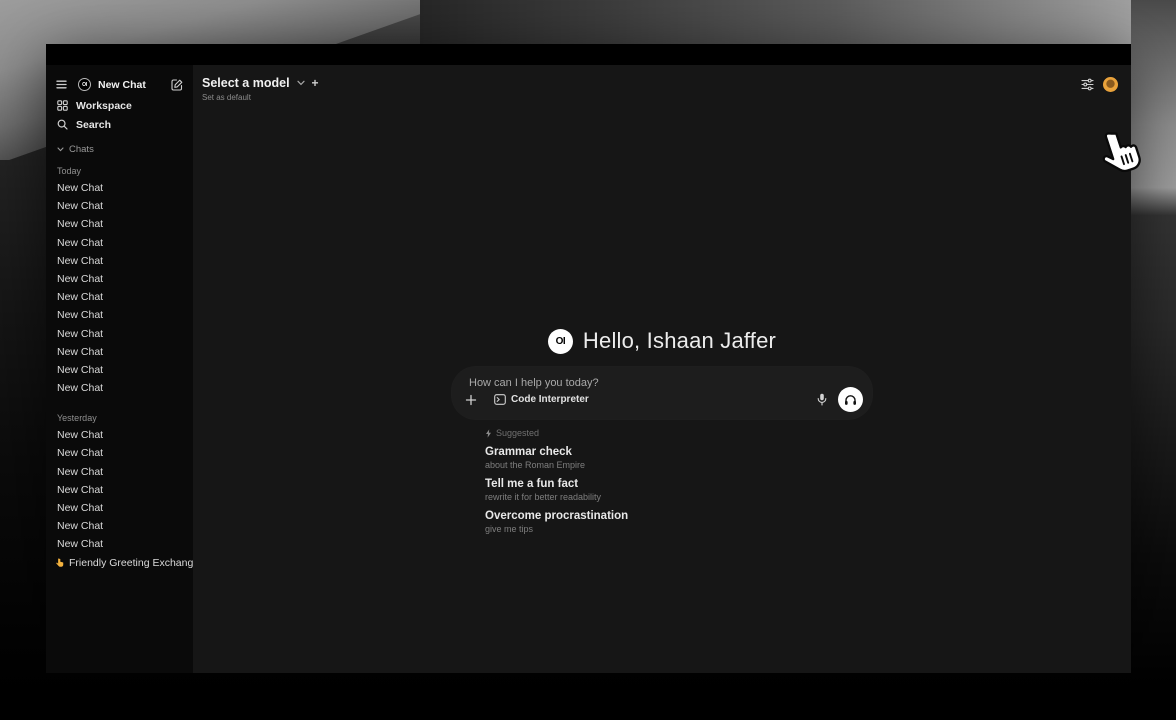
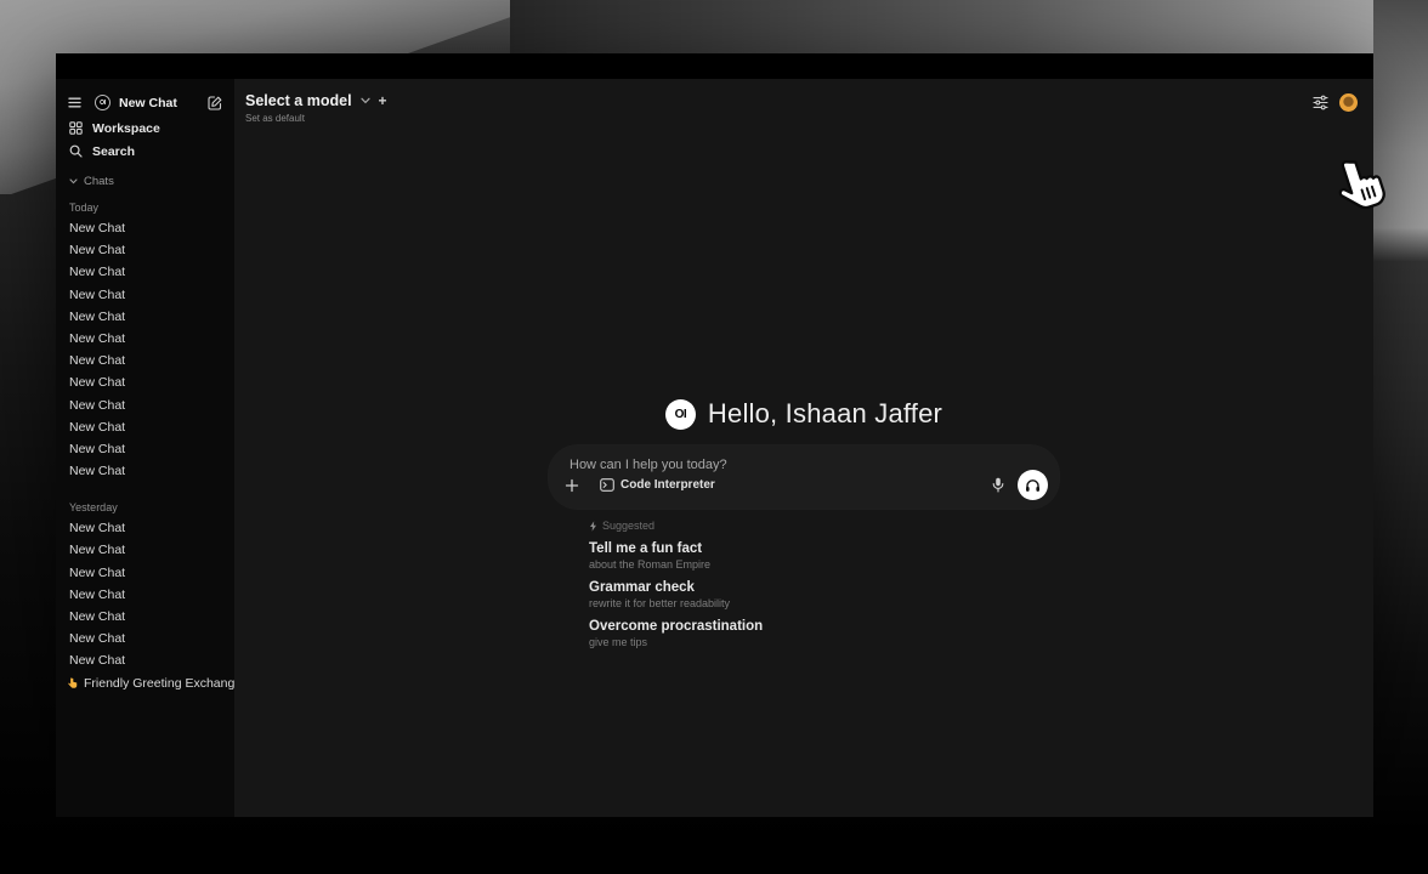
  New Chat
  Workspace
  Search
  Chats
  Today
  New Chat
  New Chat
  New Chat
  New Chat
  New Chat
  New Chat
  New Chat
  New Chat
  New Chat
  New Chat
  New Chat
  New Chat
  Yesterday
  New Chat
  New Chat
  New Chat
  New Chat
  New Chat
  New Chat
  New Chat
  Friendly Greeting Exchang
  Select a model
  +
  Set as default
  OI
  Hello, Ishaan Jaffer
  How can I help you today?
  Code Interpreter
  Suggested
- Grammar check
+ Tell me a fun fact
  about the Roman Empire
- Tell me a fun fact
+ Grammar check
  rewrite it for better readability
  Overcome procrastination
  give me tips
